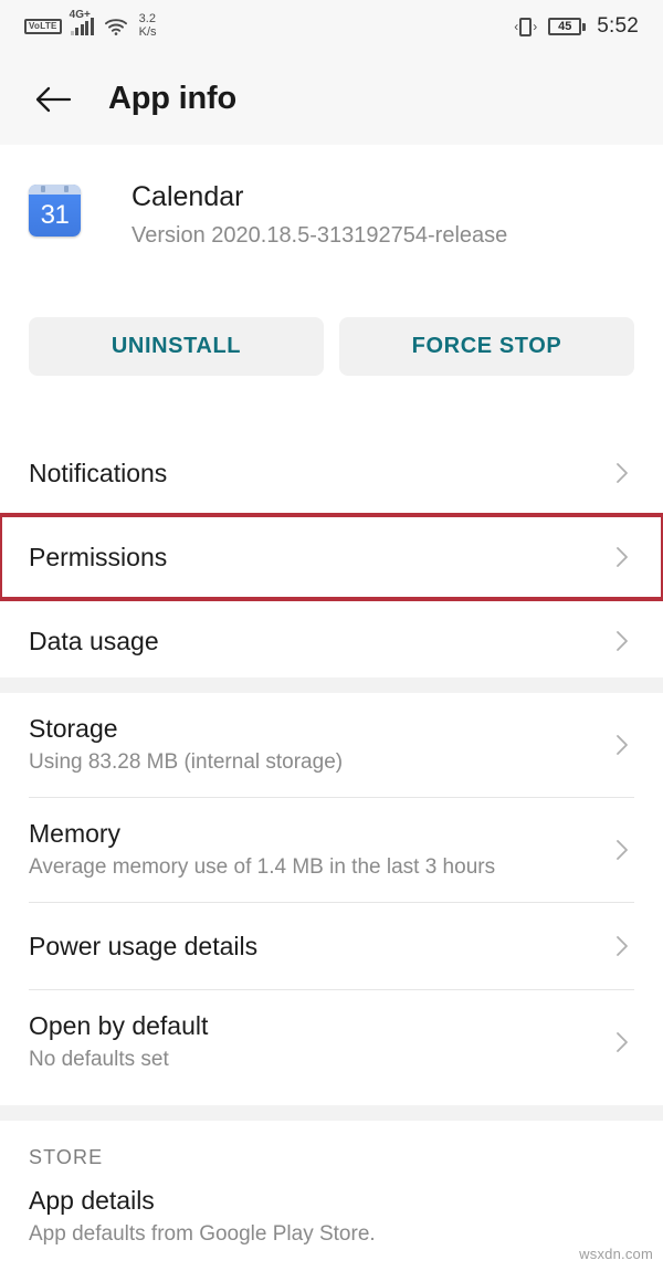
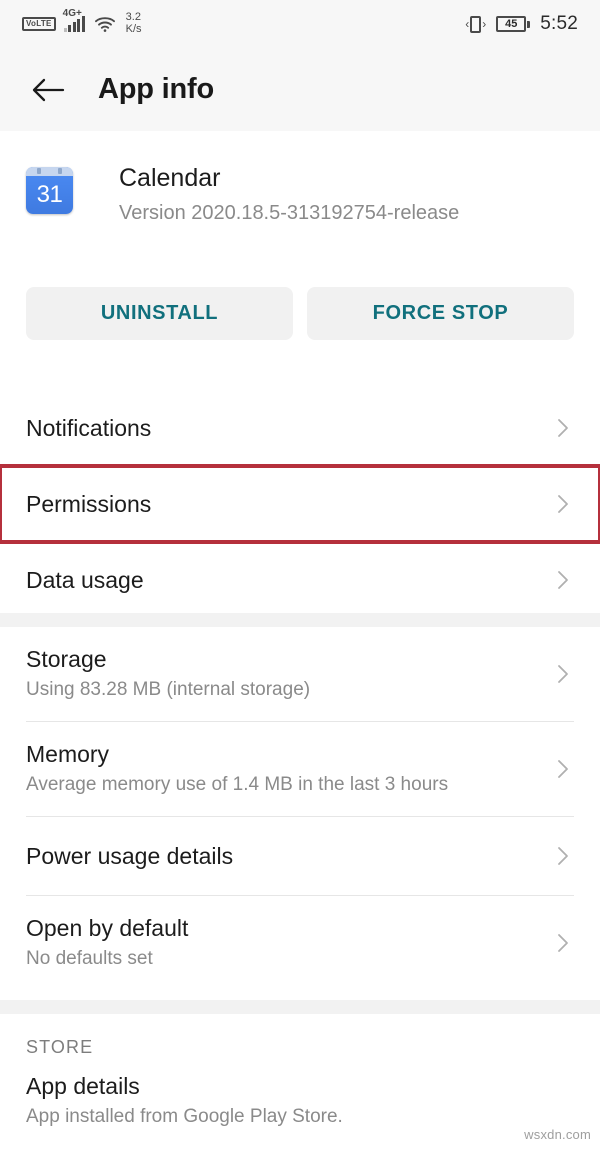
  VoLTE
  4G+
  3.2
  K/s
  ‹
  ›
  45
  5:52
  App info
  31
  Calendar
  Version 2020.18.5-313192754-release
  UNINSTALL
  FORCE STOP
  Notifications
  Permissions
  Data usage
  Storage
  Using 83.28 MB (internal storage)
  Memory
  Average memory use of 1.4 MB in the last 3 hours
  Power usage details
  Open by default
  No defaults set
  STORE
  App details
- App defaults from Google Play Store.
+ App installed from Google Play Store.
  wsxdn.com
